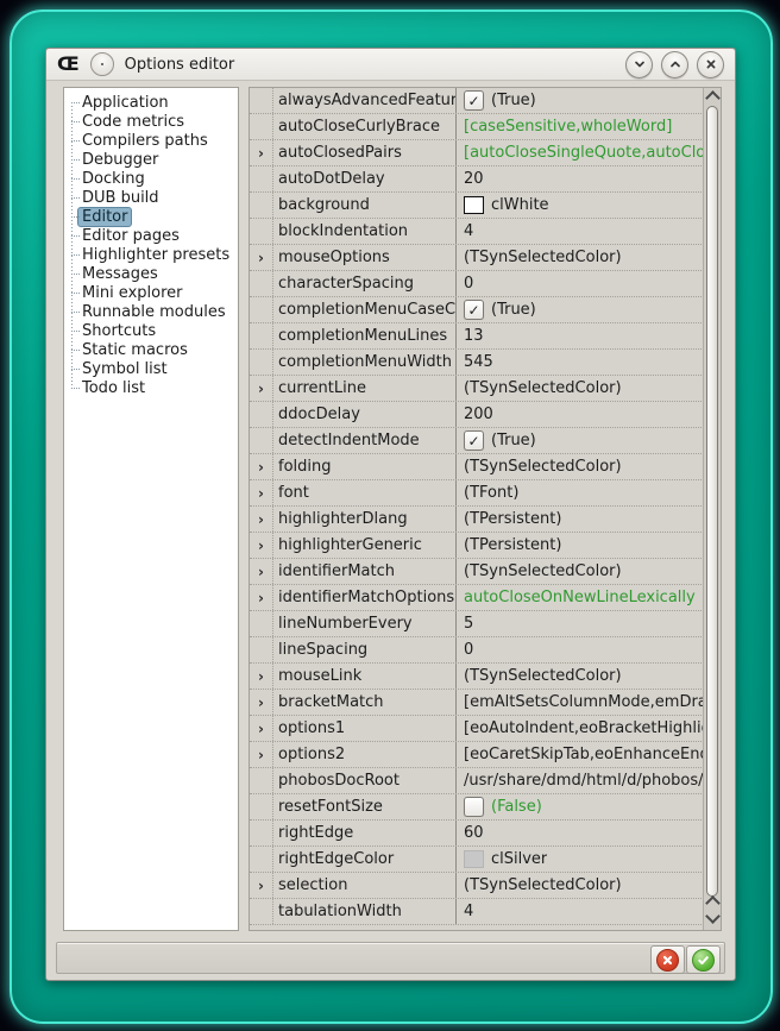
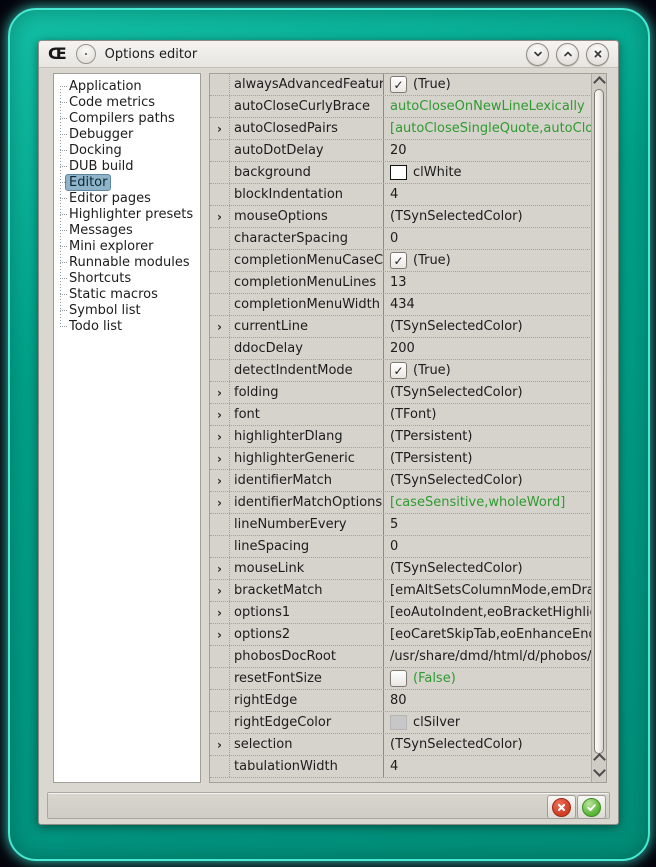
  Œ
  Options editor
  Application
  Code metrics
  Compilers paths
  Debugger
  Docking
  DUB build
  Editor
  Editor pages
  Highlighter presets
  Messages
  Mini explorer
  Runnable modules
  Shortcuts
  Static macros
  Symbol list
  Todo list
  alwaysAdvancedFeatur
  ✓
  (True)
  autoCloseCurlyBrace
- [caseSensitive,wholeWord]
+ autoCloseOnNewLineLexically
  ›
  autoClosedPairs
  [autoCloseSingleQuote,autoClo
  autoDotDelay
  20
  background
  clWhite
  blockIndentation
  4
  ›
  mouseOptions
  (TSynSelectedColor)
  characterSpacing
  0
  completionMenuCaseC
  ✓
  (True)
  completionMenuLines
  13
  completionMenuWidth
- 545
+ 434
  ›
  currentLine
  (TSynSelectedColor)
  ddocDelay
  200
  detectIndentMode
  ✓
  (True)
  ›
  folding
  (TSynSelectedColor)
  ›
  font
  (TFont)
  ›
  highlighterDlang
  (TPersistent)
  ›
  highlighterGeneric
  (TPersistent)
  ›
  identifierMatch
  (TSynSelectedColor)
  ›
  identifierMatchOptions
- autoCloseOnNewLineLexically
+ [caseSensitive,wholeWord]
  lineNumberEvery
  5
  lineSpacing
  0
  ›
  mouseLink
  (TSynSelectedColor)
  ›
  bracketMatch
  [emAltSetsColumnMode,emDr
  ›
  options1
  [eoAutoIndent,eoBracketHighli
  ›
  options2
  [eoCaretSkipTab,eoEnhanceEn
  phobosDocRoot
  /usr/share/dmd/html/d/phobos/
  resetFontSize
  (False)
  rightEdge
- 60
+ 80
  rightEdgeColor
  clSilver
  ›
  selection
  (TSynSelectedColor)
  tabulationWidth
  4
